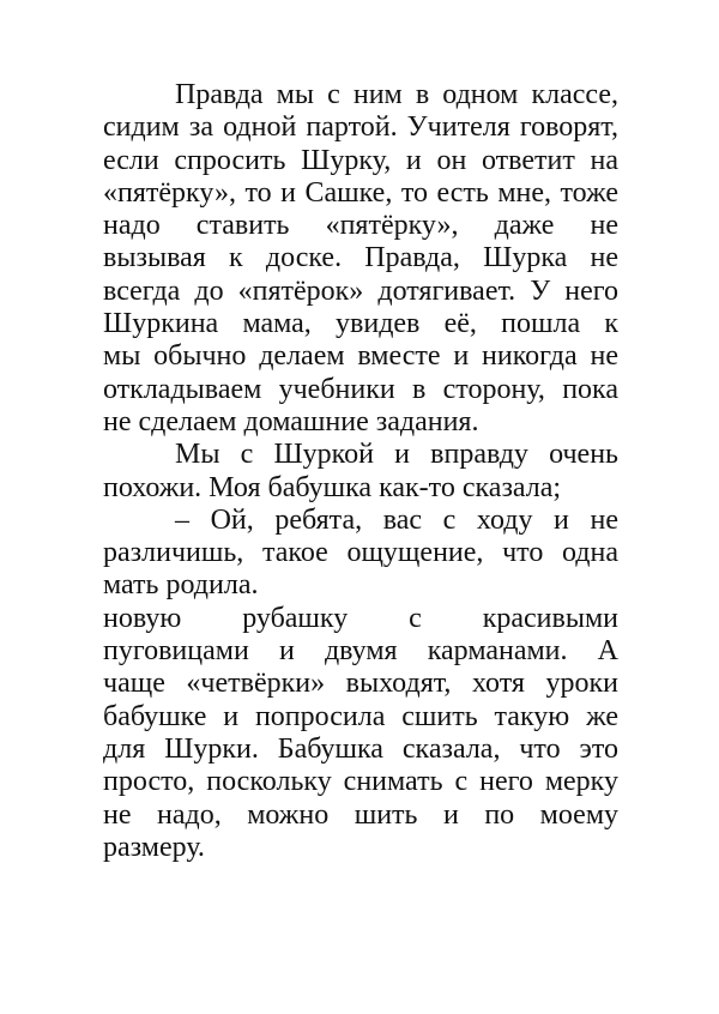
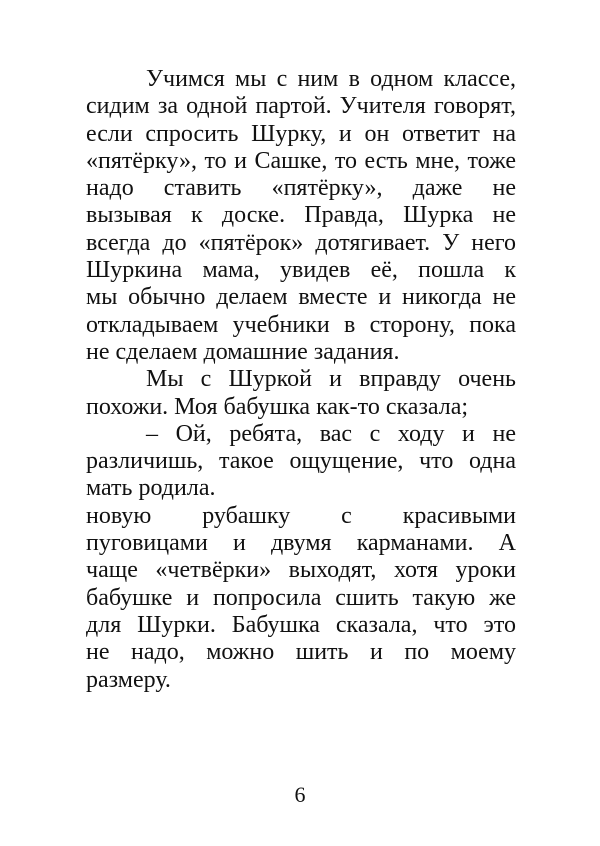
- Правда мы с ним в одном классе,
+ Учимся мы с ним в одном классе,
  сидим за одной партой. Учителя говорят,
  если спросить Шурку, и он ответит на
  «пятёрку», то и Сашке, то есть мне, тоже
  надо ставить «пятёрку», даже не
  вызывая к доске. Правда, Шурка не
  всегда до «пятёрок» дотягивает. У него
  Шуркина мама, увидев её, пошла к
  мы обычно делаем вместе и никогда не
  откладываем учебники в сторону, пока
  не сделаем домашние задания.
  Мы с Шуркой и вправду очень
  похожи. Моя бабушка как-то сказала;
  – Ой, ребята, вас с ходу и не
  различишь, такое ощущение, что одна
  мать родила.
  новую рубашку с красивыми
  пуговицами и двумя карманами. А
  чаще «четвёрки» выходят, хотя уроки
  бабушке и попросила сшить такую же
  для Шурки. Бабушка сказала, что это
- просто, поскольку снимать с него мерку
  не надо, можно шить и по моему
  размеру.
+ 6
